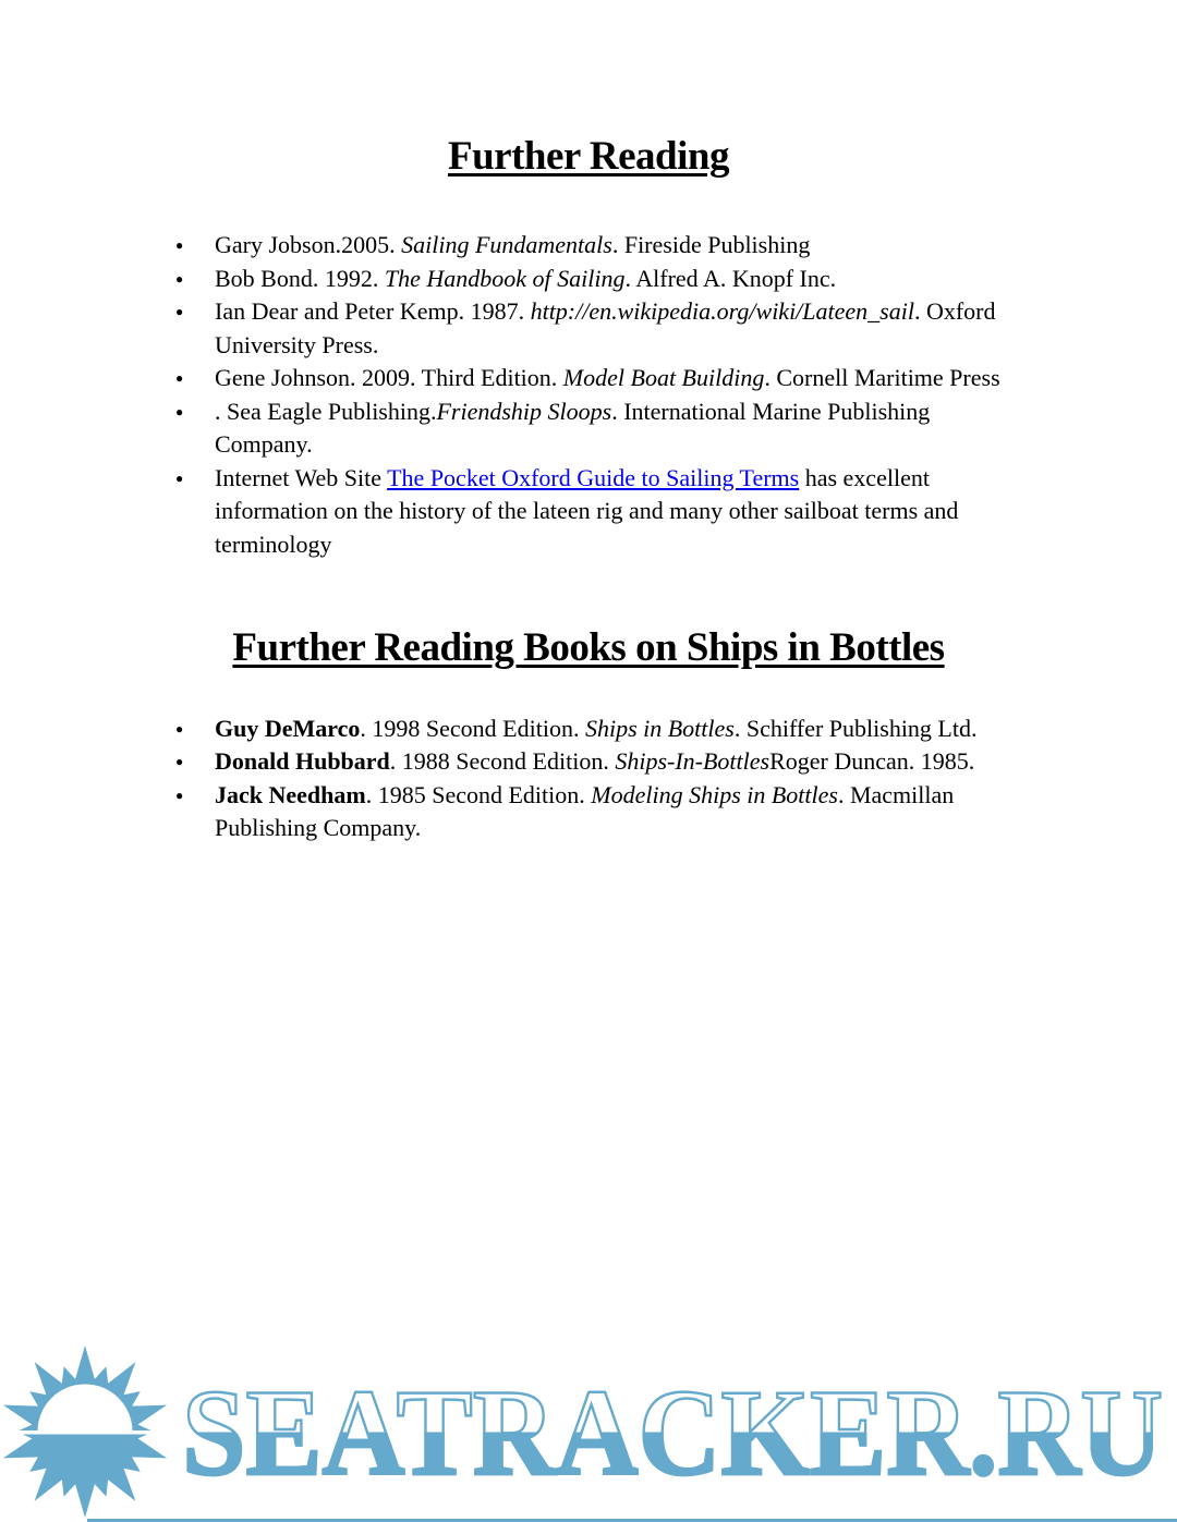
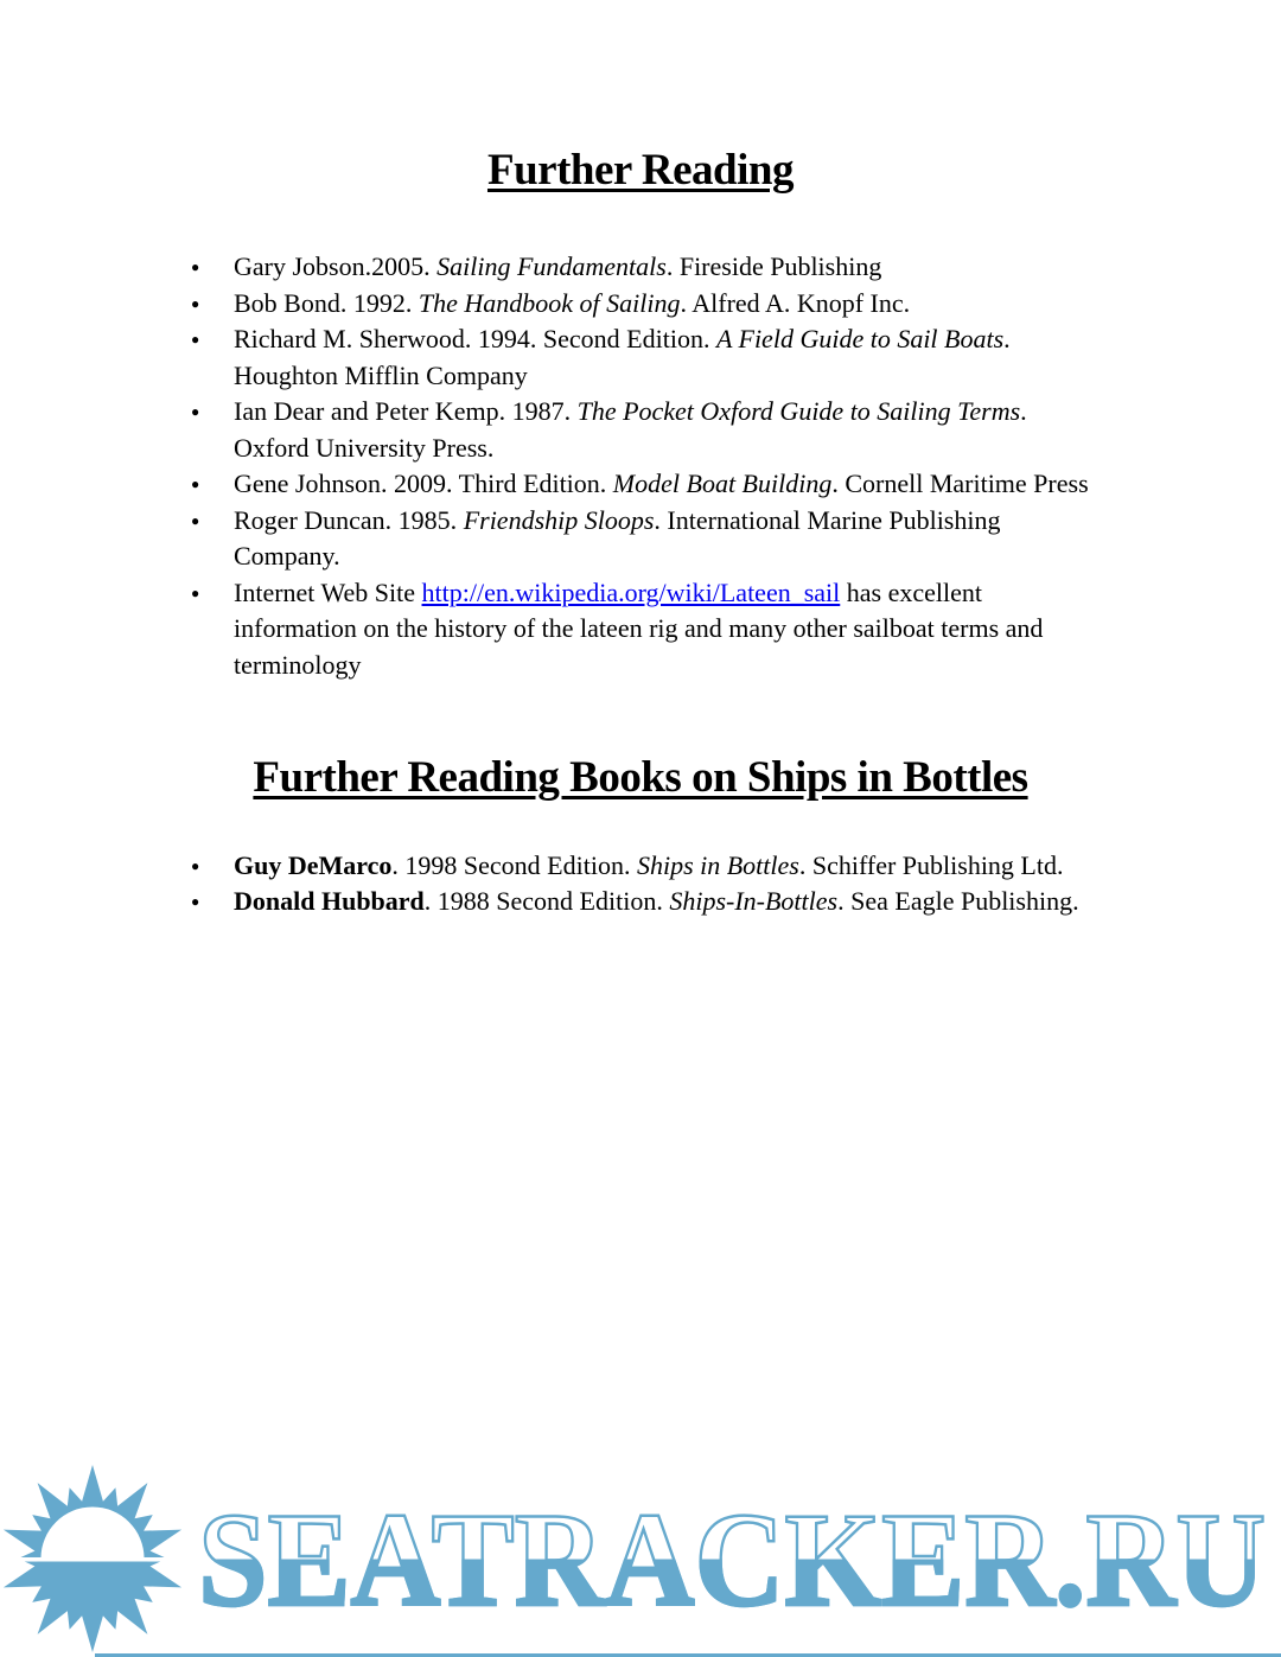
  Further Reading
  Gary Jobson.2005. Sailing Fundamentals. Fireside Publishing
  Bob Bond. 1992. The Handbook of Sailing. Alfred A. Knopf Inc.
+ Richard M. Sherwood. 1994. Second Edition. A Field Guide to Sail Boats. Houghton Mifflin Company
- Ian Dear and Peter Kemp. 1987. http://en.wikipedia.org/wiki/Lateen_sail. Oxford University Press.
+ Ian Dear and Peter Kemp. 1987. The Pocket Oxford Guide to Sailing Terms. Oxford University Press.
  Gene Johnson. 2009. Third Edition. Model Boat Building. Cornell Maritime Press
- . Sea Eagle Publishing.Friendship Sloops. International Marine Publishing Company.
+ Roger Duncan. 1985. Friendship Sloops. International Marine Publishing Company.
- Internet Web Site The Pocket Oxford Guide to Sailing Terms has excellent information on the history of the lateen rig and many other sailboat terms and terminology
+ Internet Web Site http://en.wikipedia.org/wiki/Lateen_sail has excellent information on the history of the lateen rig and many other sailboat terms and terminology
  Further Reading Books on Ships in Bottles
  Guy DeMarco. 1998 Second Edition. Ships in Bottles. Schiffer Publishing Ltd.
- Donald Hubbard. 1988 Second Edition. Ships-In-BottlesRoger Duncan. 1985.
+ Donald Hubbard. 1988 Second Edition. Ships-In-Bottles. Sea Eagle Publishing.
- Jack Needham. 1985 Second Edition. Modeling Ships in Bottles. Macmillan Publishing Company.
  SEATRACKER.RU
